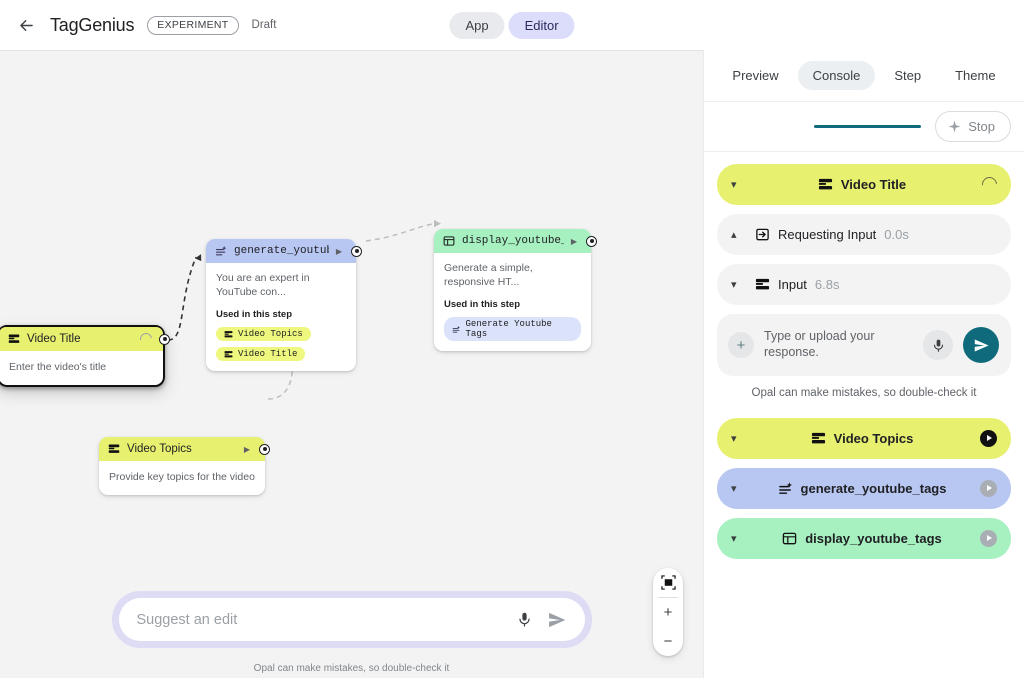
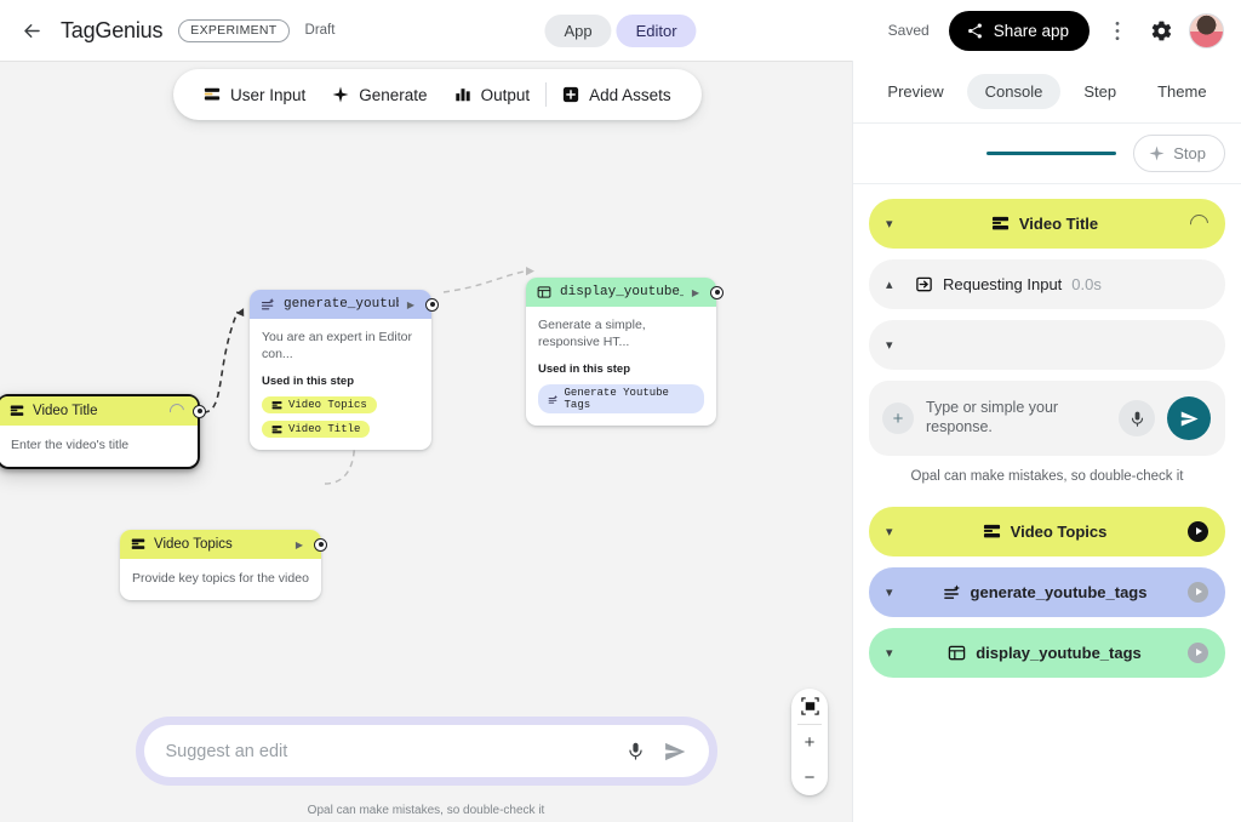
  TagGenius
  EXPERIMENT
  Draft
  App
  Editor
+ Saved
+ Share app
+ User Input
+ Generate
+ Output
+ Add Assets
  Video Title
  Enter the video's title
  Video Topics
  ▶
  Provide key topics for the video
  ▶
- You are an expert in YouTube con...
+ You are an expert in Editor con...
  Used in this step
  Video Topics
  Video Title
  display_youtube
  ▶
  Generate a simple, responsive HT...
  Used in this step
  Generate Youtube Tags
  +
  −
  Suggest an edit
  Opal can make mistakes, so double-check it
  Preview
  Console
  Step
  Theme
  Stop
  ▾
  Video Title
  ▴
  Requesting Input
  0.0s
  ▾
- Input
- 6.8s
  +
- Type or upload your response.
+ Type or simple your response.
  Opal can make mistakes, so double-check it
  ▾
  Video Topics
  ▾
  generate_youtube_tags
  ▾
  display_youtube_tags
